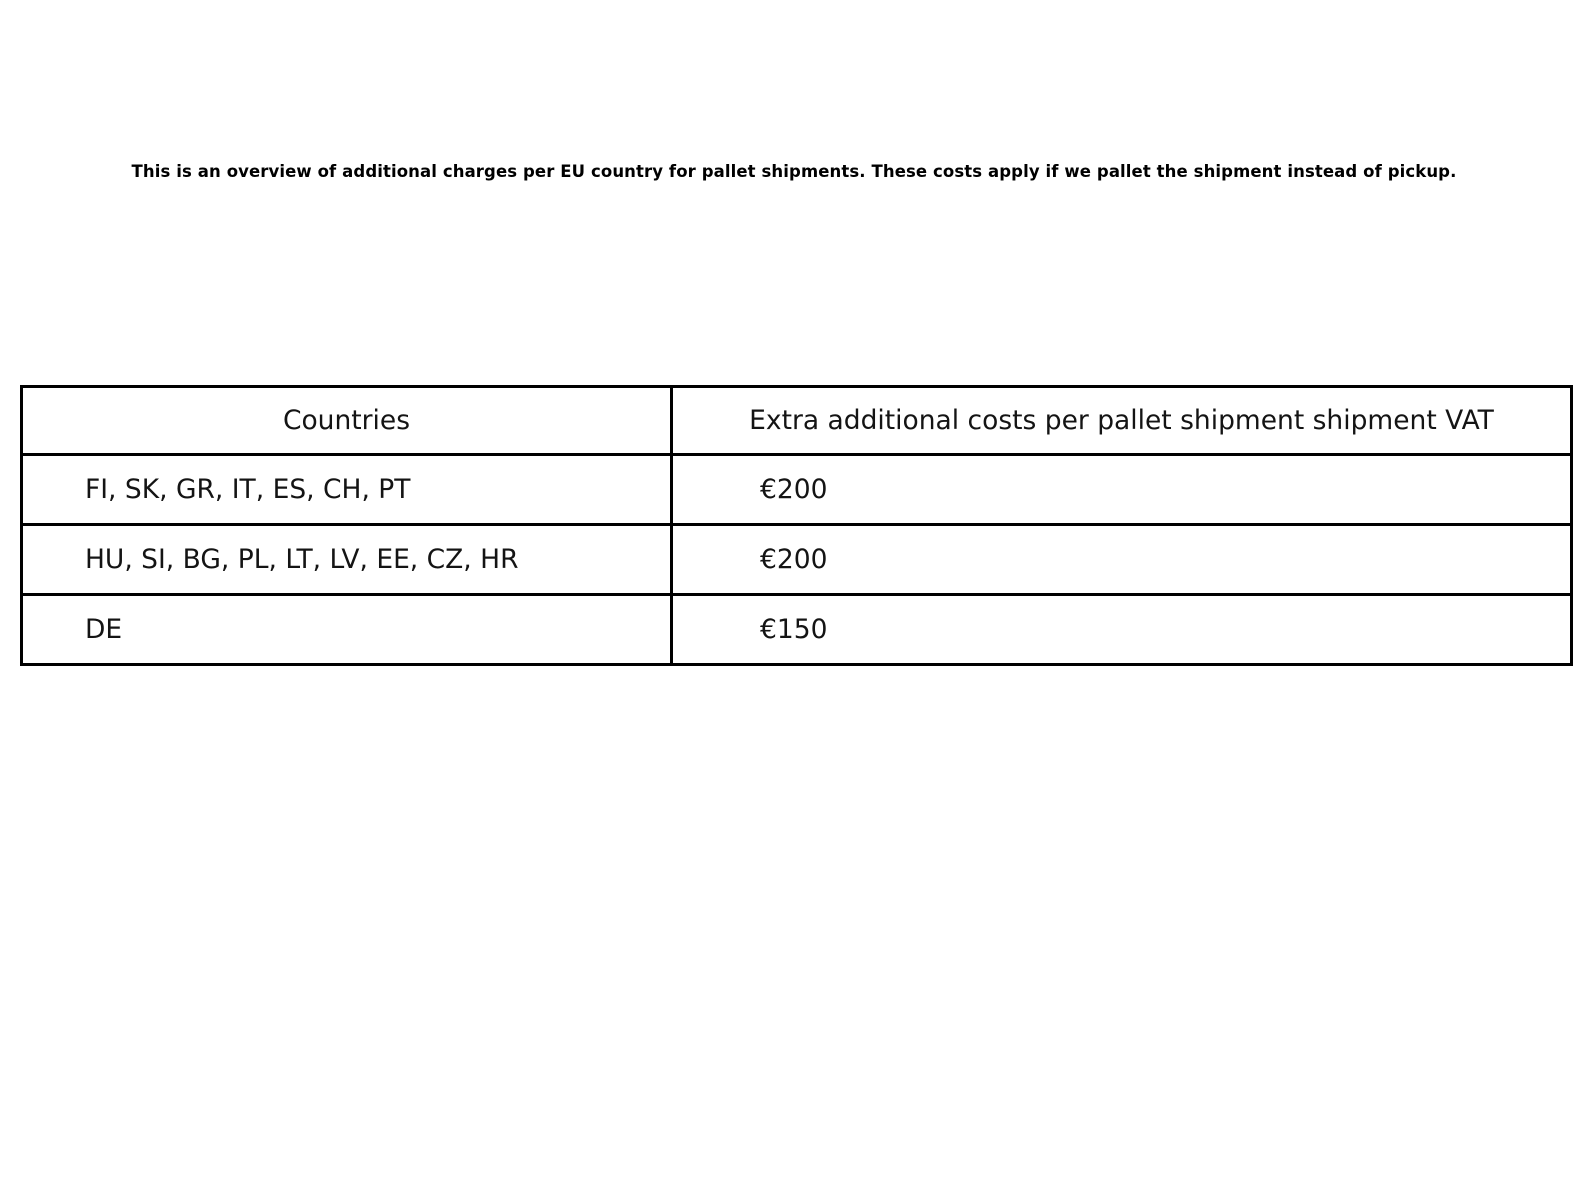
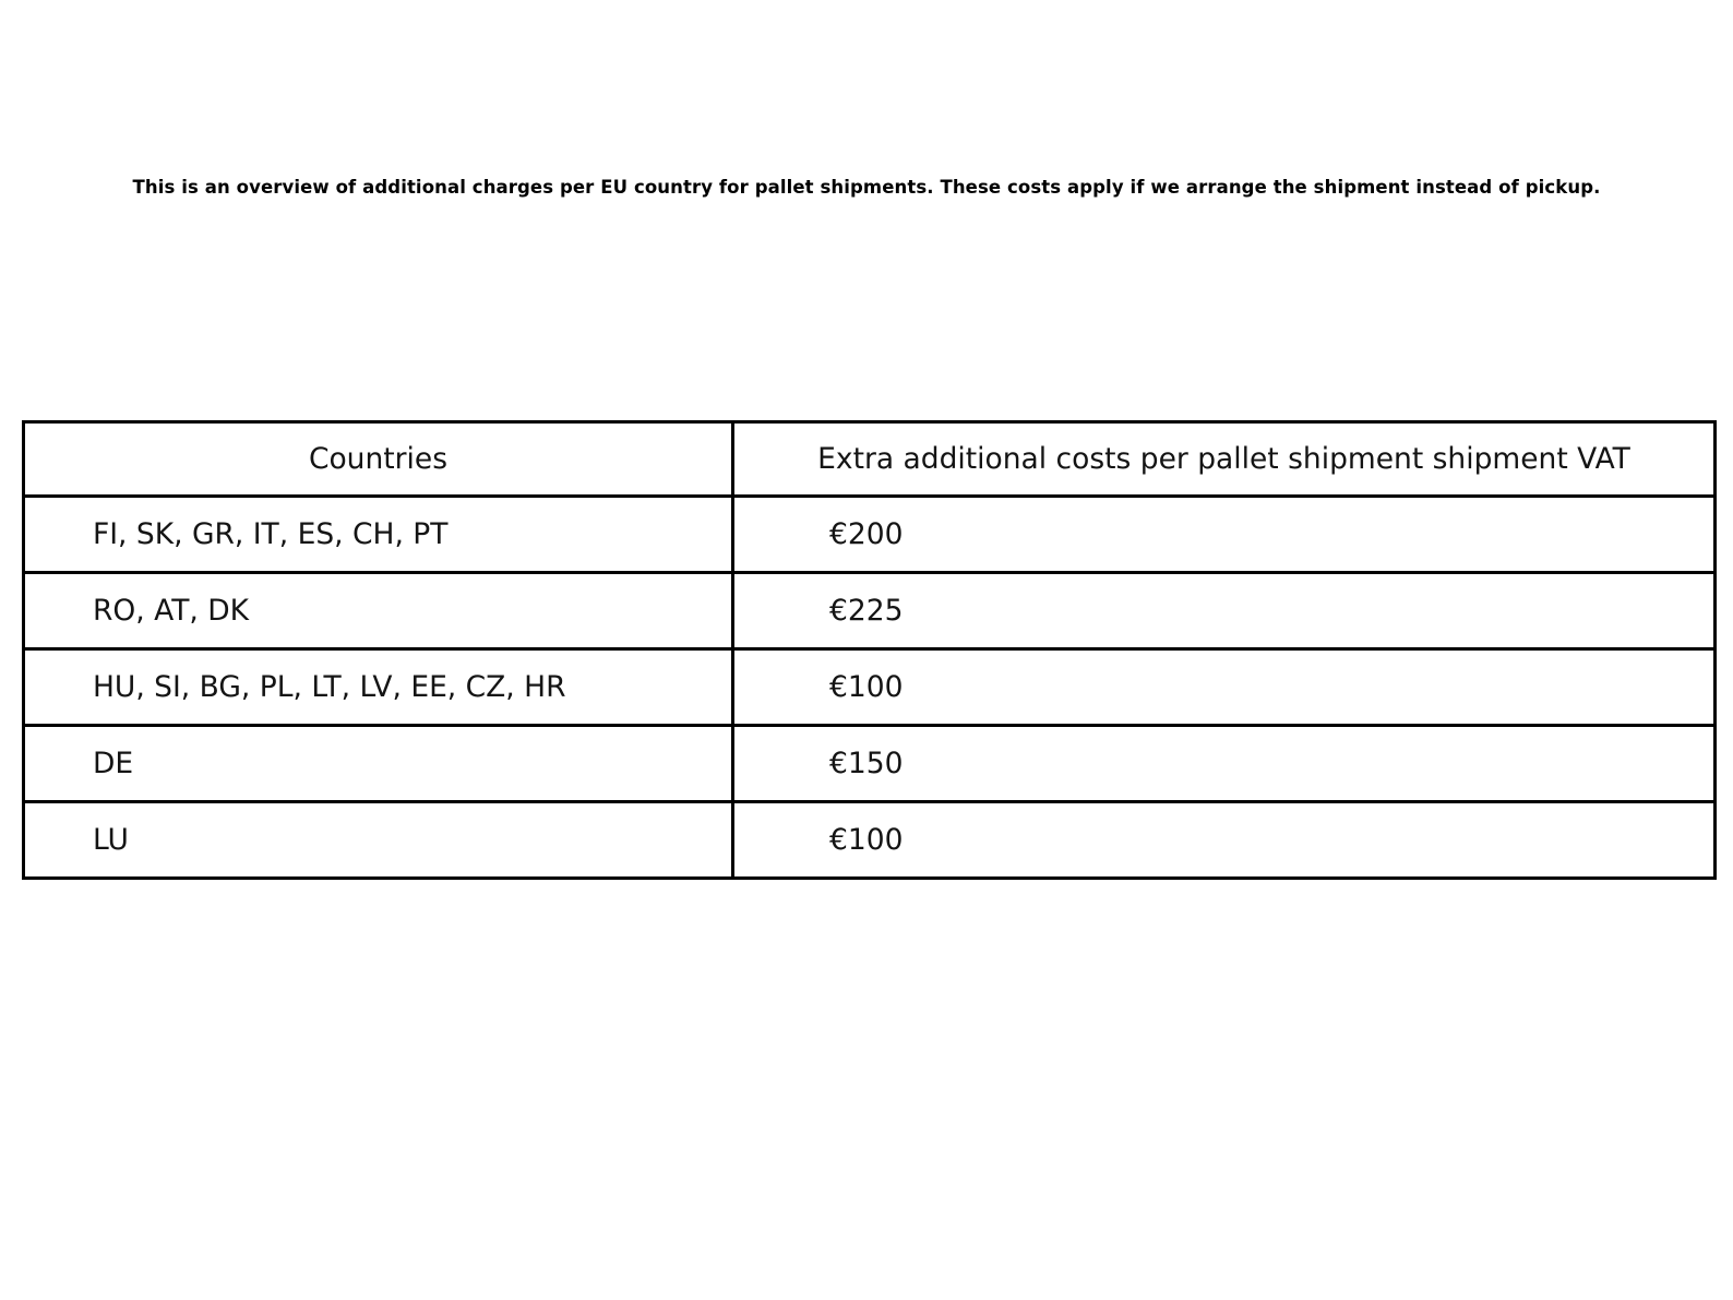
- This is an overview of additional charges per EU country for pallet shipments. These costs apply if we pallet the shipment instead of pickup.
+ This is an overview of additional charges per EU country for pallet shipments. These costs apply if we arrange the shipment instead of pickup.
  Countries	Extra additional costs per pallet shipment shipment VAT
  FI, SK, GR, IT, ES, CH, PT	€200
+ RO, AT, DK	€225
- HU, SI, BG, PL, LT, LV, EE, CZ, HR	€200
+ HU, SI, BG, PL, LT, LV, EE, CZ, HR	€100
  DE	€150
+ LU	€100
